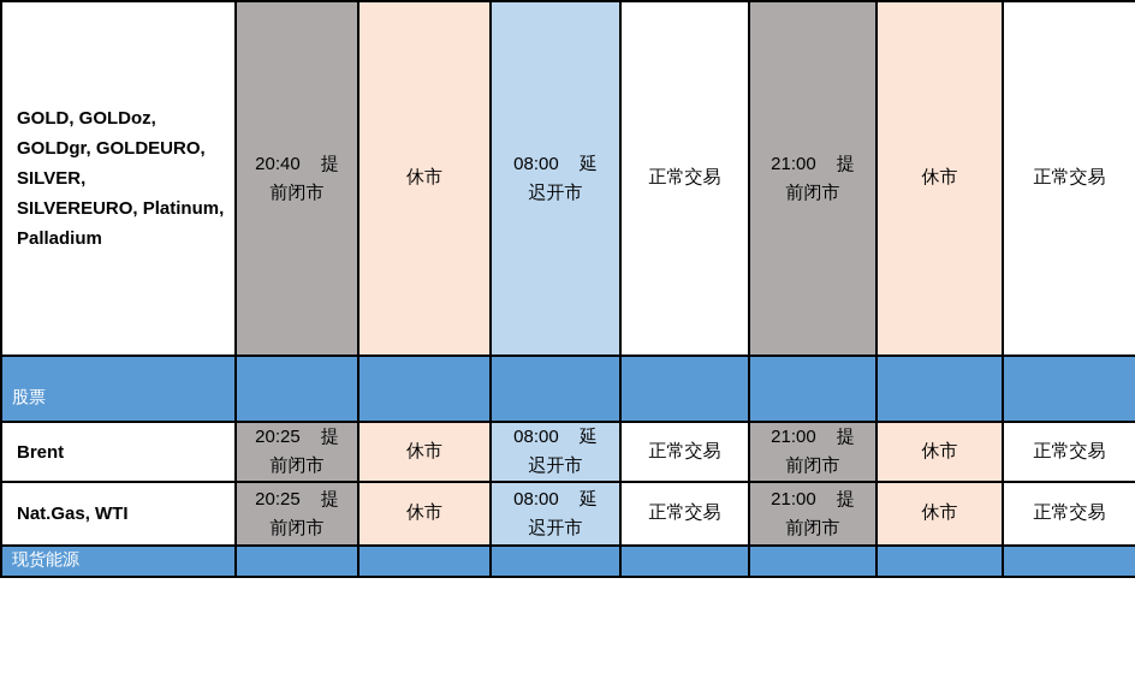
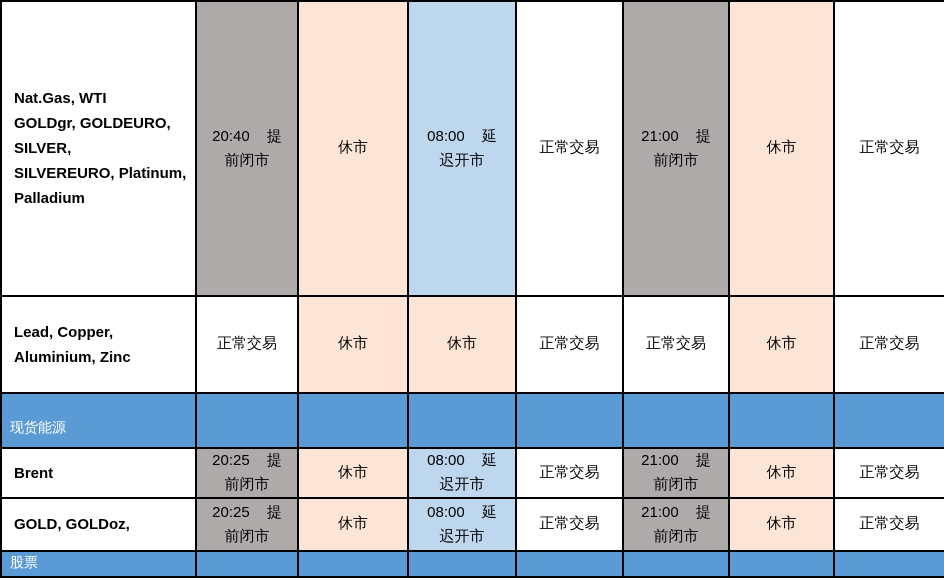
- GOLD, GOLDoz,GOLDgr, GOLDEURO,SILVER,SILVEREURO, Platinum,Palladium	20:40 提前闭市	休市	08:00 延迟开市	正常交易	21:00 提前闭市	休市	正常交易
+ Nat.Gas, WTIGOLDgr, GOLDEURO,SILVER,SILVEREURO, Platinum,Palladium	20:40 提前闭市	休市	08:00 延迟开市	正常交易	21:00 提前闭市	休市	正常交易
+ Lead, Copper,Aluminium, Zinc	正常交易	休市	休市	正常交易	正常交易	休市	正常交易
- 股票
+ 现货能源
  Brent	20:25 提前闭市	休市	08:00 延迟开市	正常交易	21:00 提前闭市	休市	正常交易
- Nat.Gas, WTI	20:25 提前闭市	休市	08:00 延迟开市	正常交易	21:00 提前闭市	休市	正常交易
+ GOLD, GOLDoz,	20:25 提前闭市	休市	08:00 延迟开市	正常交易	21:00 提前闭市	休市	正常交易
- 现货能源
+ 股票
